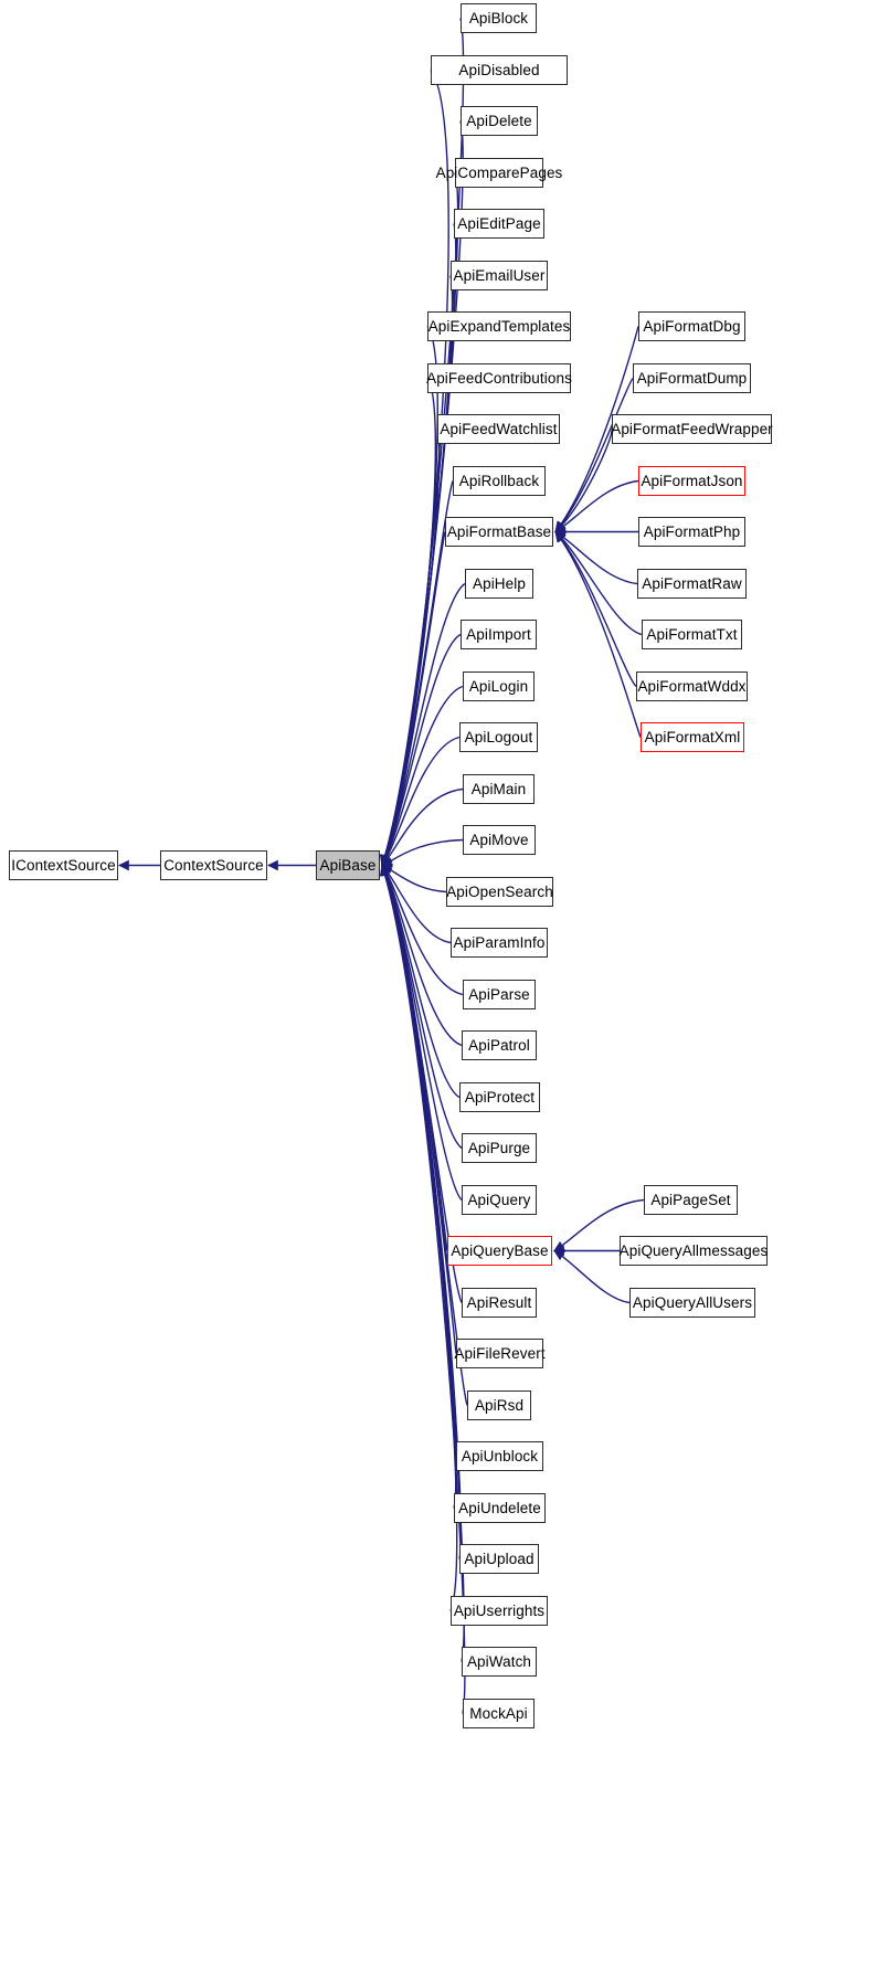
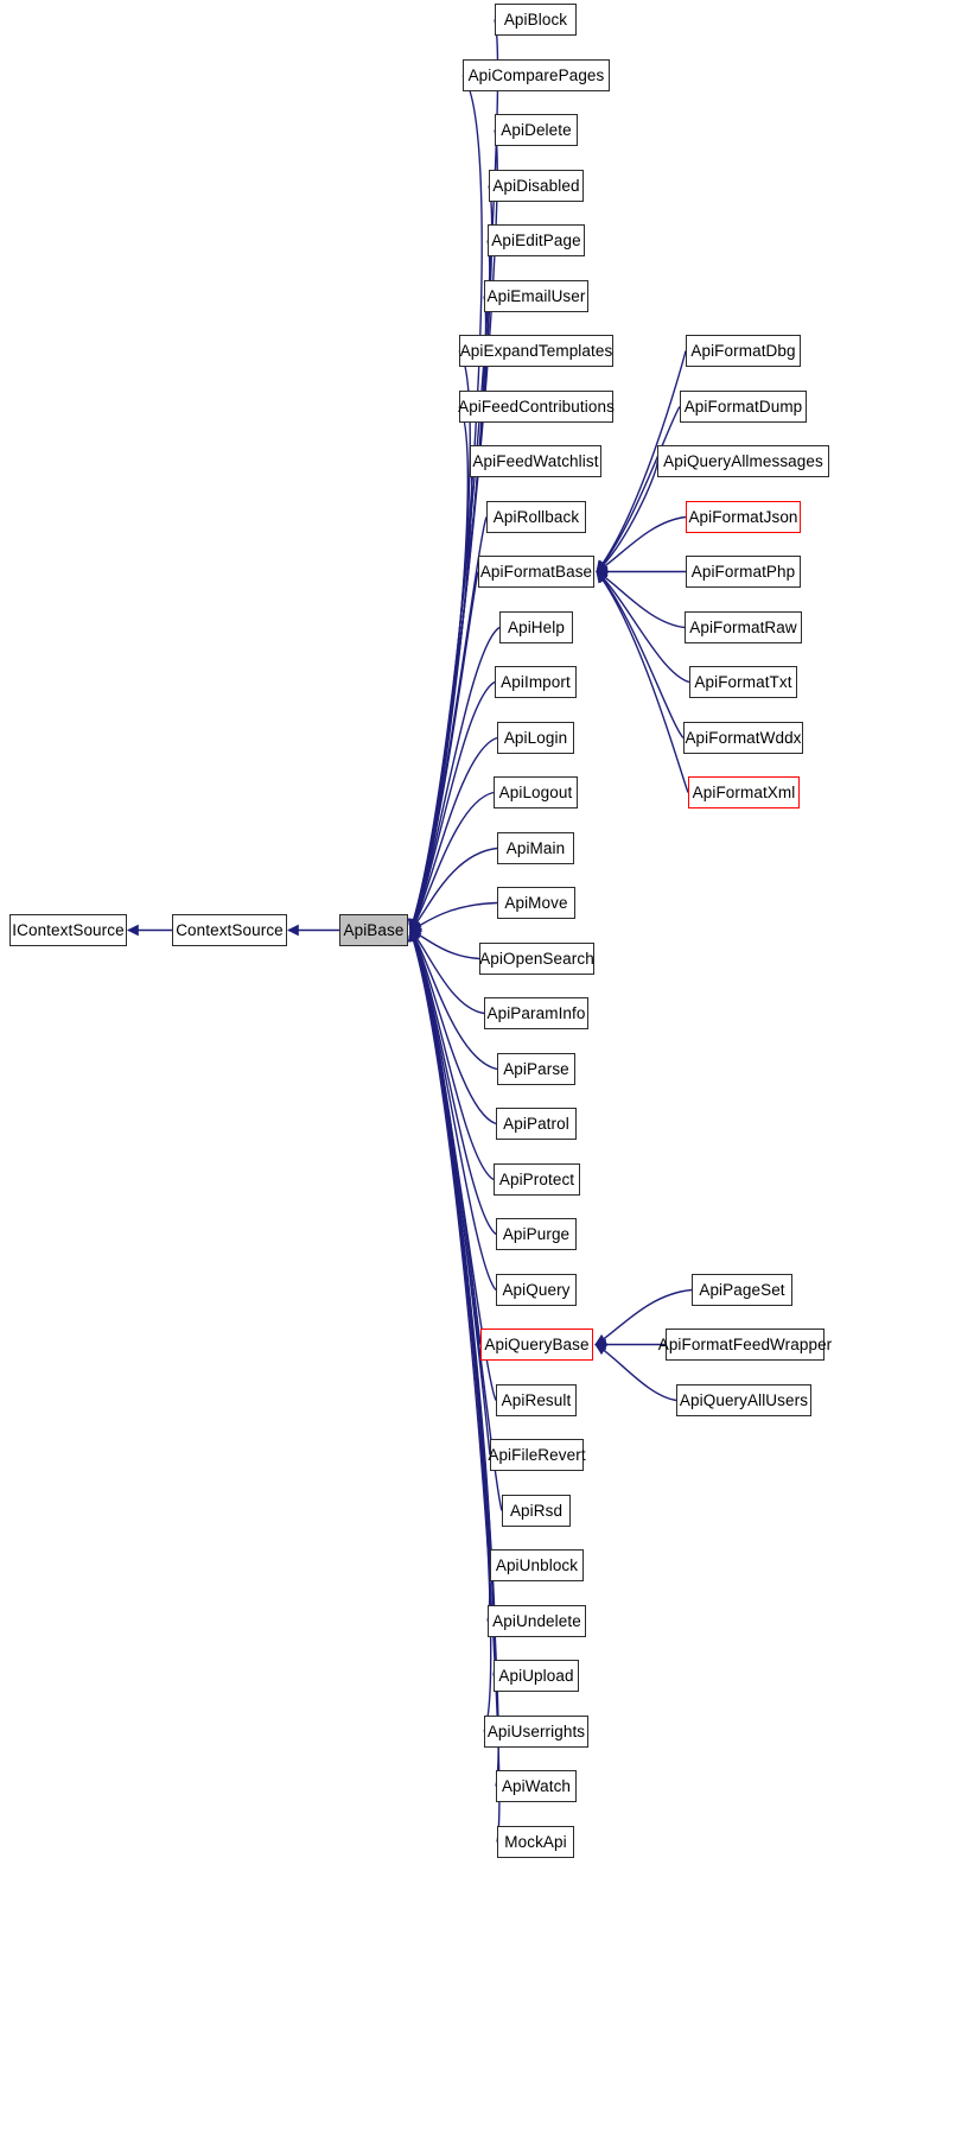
  IContextSource
  ContextSource
  ApiBase
  ApiBlock
- ApiDisabled
+ ApiComparePages
  ApiDelete
- ApiComparePages
+ ApiDisabled
  ApiEditPage
  ApiEmailUser
  ApiExpandTemplates
  ApiFeedContributions
  ApiFeedWatchlist
  ApiRollback
  ApiFormatBase
  ApiHelp
  ApiImport
  ApiLogin
  ApiLogout
  ApiMain
  ApiMove
  ApiOpenSearch
  ApiParamInfo
  ApiParse
  ApiPatrol
  ApiProtect
  ApiPurge
  ApiQuery
  ApiQueryBase
  ApiResult
  ApiFileRevert
  ApiRsd
  ApiUnblock
  ApiUndelete
  ApiUpload
  ApiUserrights
  ApiWatch
  MockApi
  ApiFormatDbg
  ApiFormatDump
- ApiFormatFeedWrapper
+ ApiQueryAllmessages
  ApiFormatJson
  ApiFormatPhp
  ApiFormatRaw
  ApiFormatTxt
  ApiFormatWddx
  ApiFormatXml
  ApiPageSet
- ApiQueryAllmessages
+ ApiFormatFeedWrapper
  ApiQueryAllUsers
